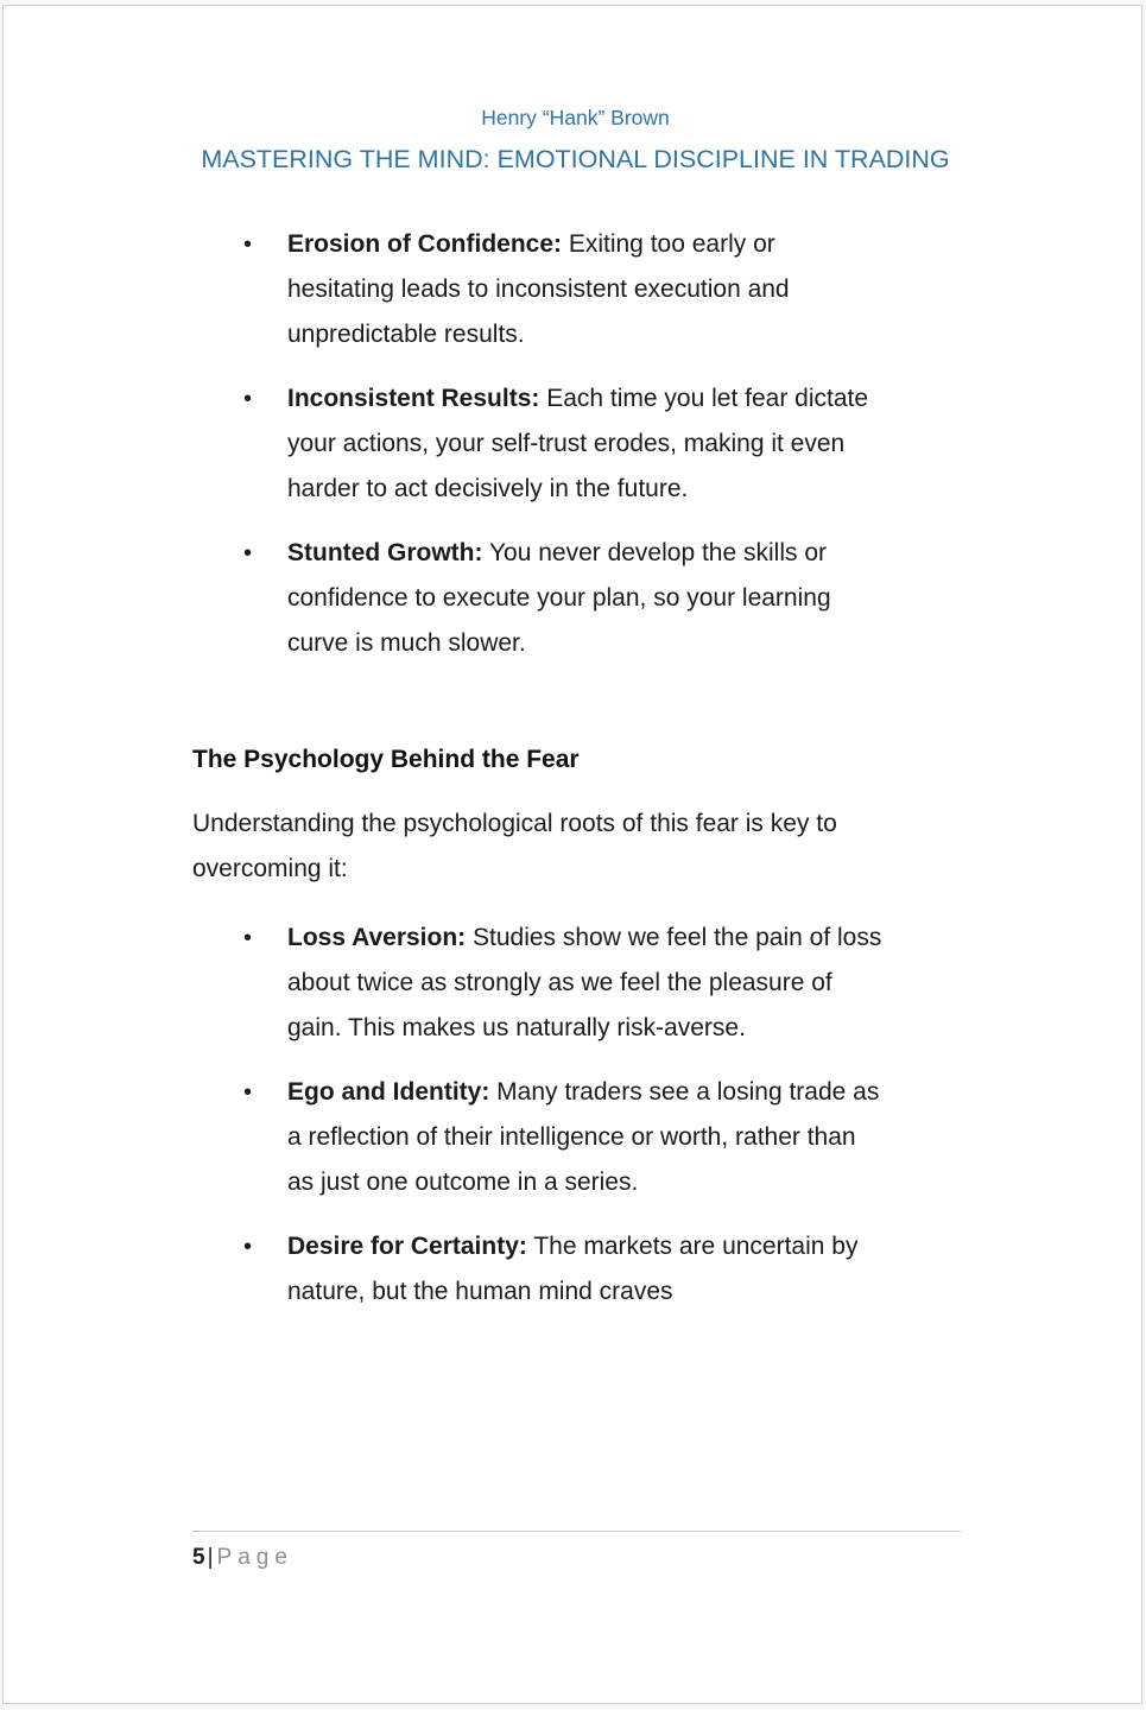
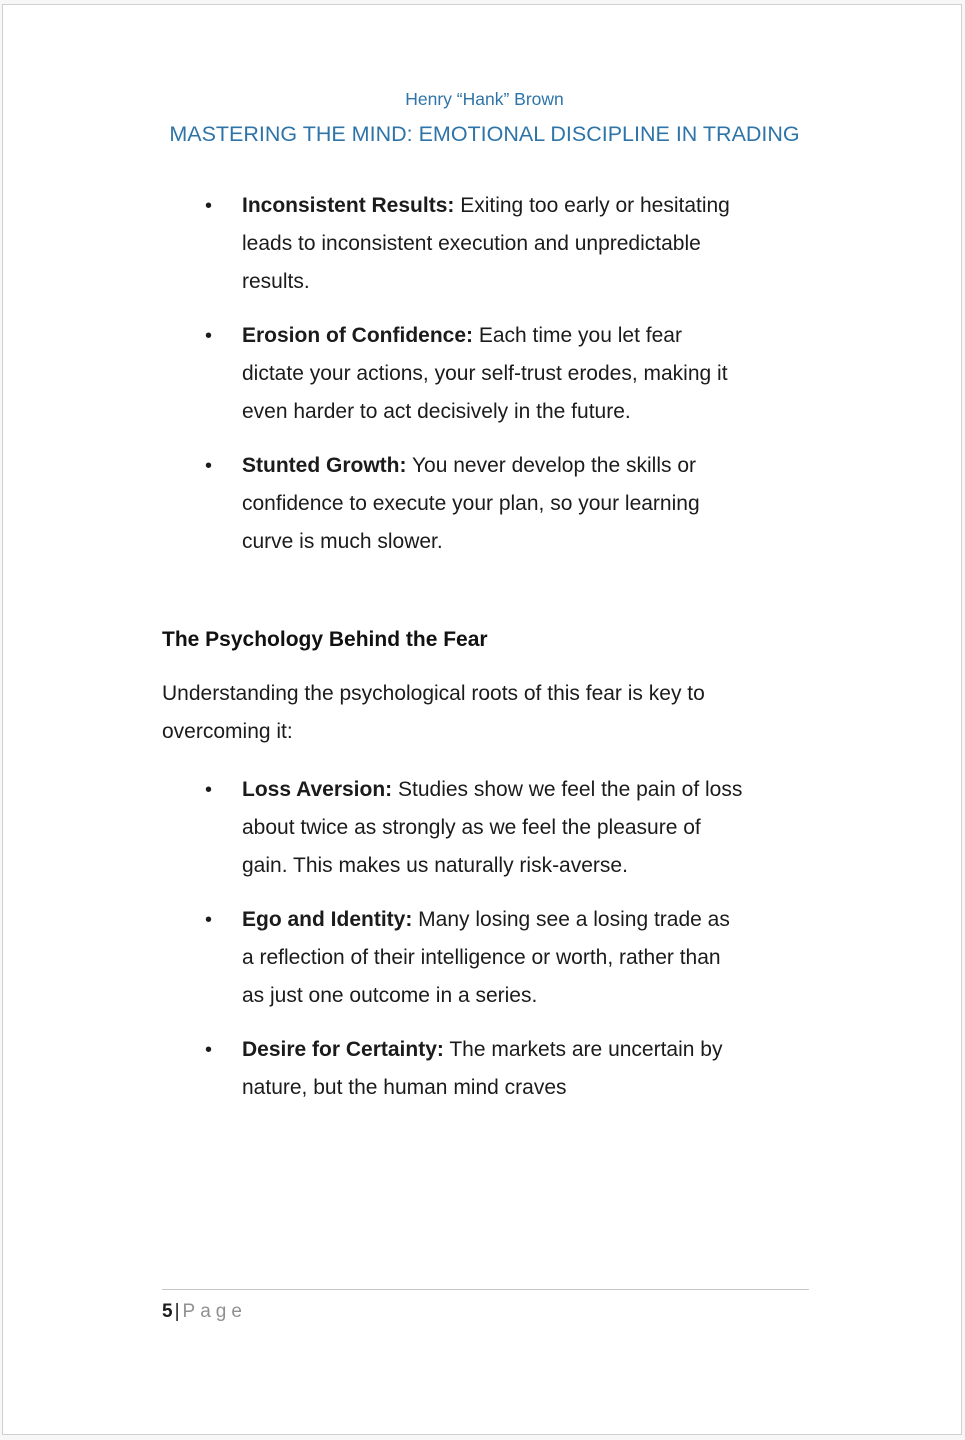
  Henry “Hank” Brown
  MASTERING THE MIND: EMOTIONAL DISCIPLINE IN TRADING
  •
- Erosion of Confidence: Exiting too early or hesitating leads to inconsistent execution and unpredictable results.
+ Inconsistent Results: Exiting too early or hesitating leads to inconsistent execution and unpredictable results.
  •
- Inconsistent Results: Each time you let fear dictate your actions, your self-trust erodes, making it even harder to act decisively in the future.
+ Erosion of Confidence: Each time you let fear dictate your actions, your self-trust erodes, making it even harder to act decisively in the future.
  •
  Stunted Growth: You never develop the skills or confidence to execute your plan, so your learning curve is much slower.
  The Psychology Behind the Fear
  Understanding the psychological roots of this fear is key to overcoming it:
  •
  Loss Aversion: Studies show we feel the pain of loss about twice as strongly as we feel the pleasure of gain. This makes us naturally risk-averse.
  •
- Ego and Identity: Many traders see a losing trade as a reflection of their intelligence or worth, rather than as just one outcome in a series.
+ Ego and Identity: Many losing see a losing trade as a reflection of their intelligence or worth, rather than as just one outcome in a series.
  •
  Desire for Certainty: The markets are uncertain by nature, but the human mind craves
  5| Page
